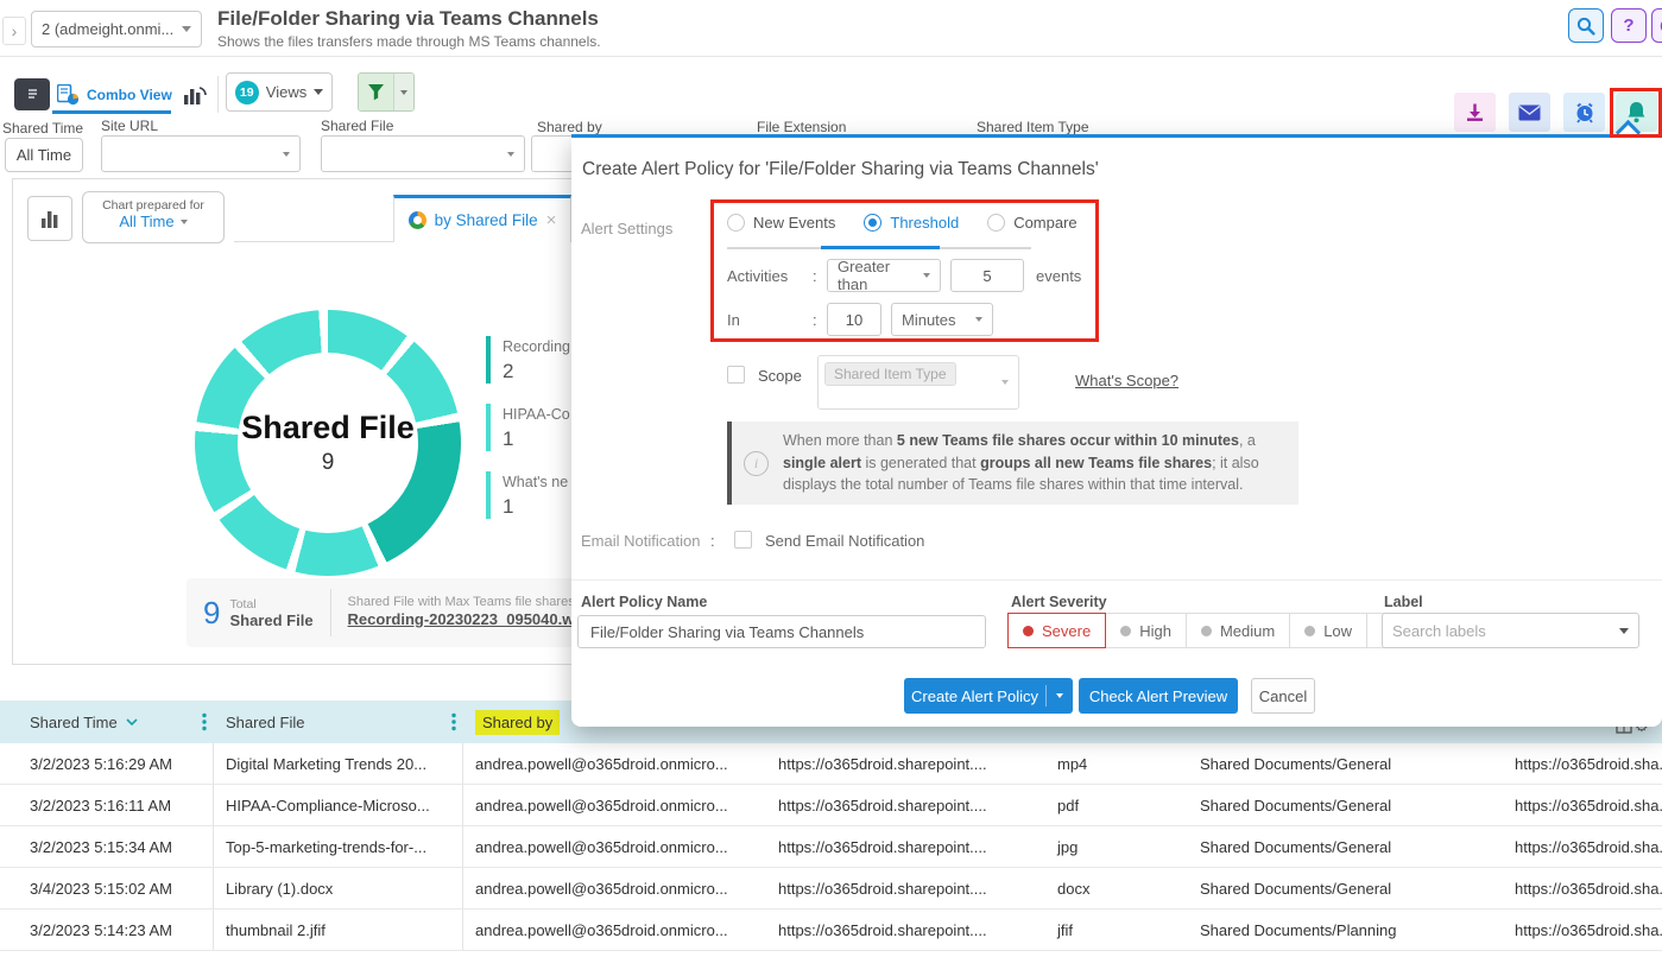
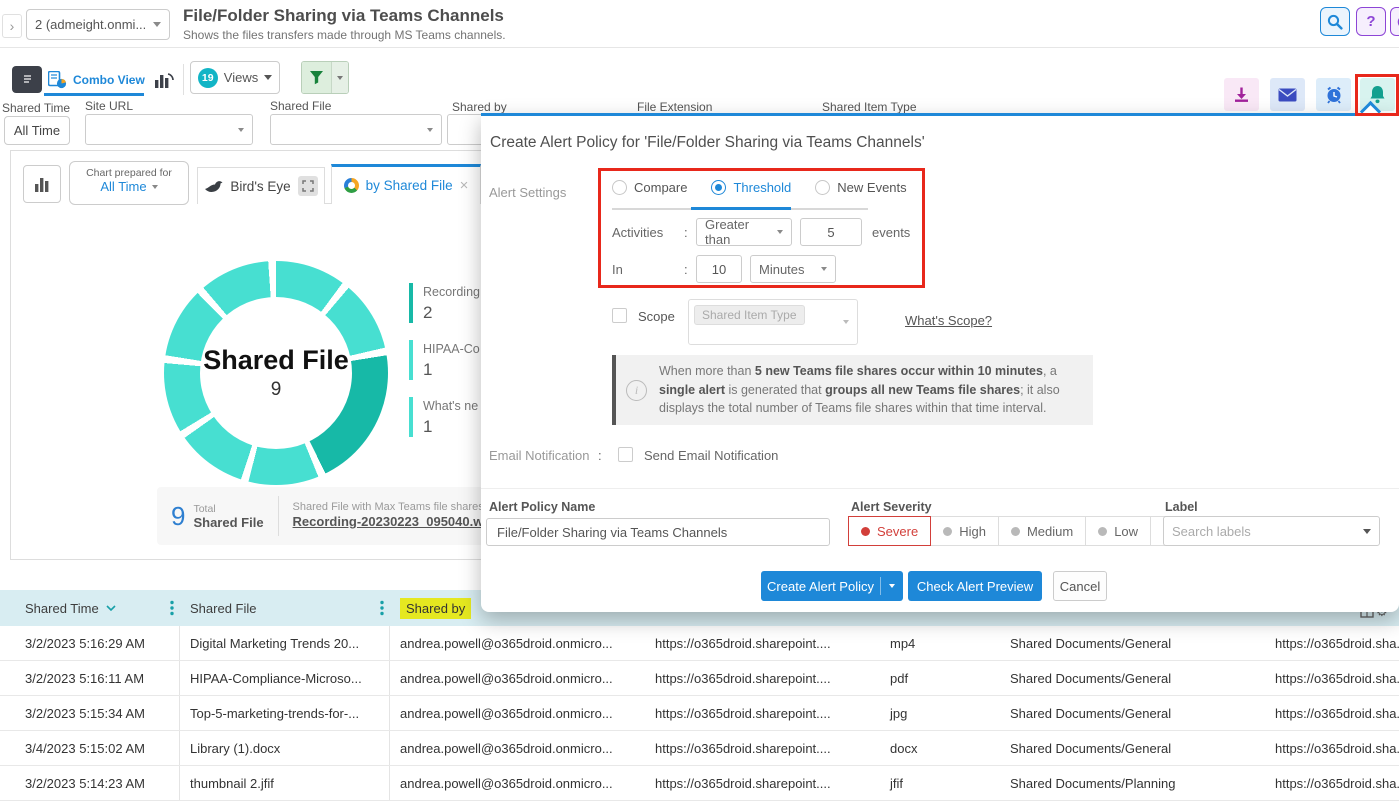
  ›
  2 (admeight.onmi...
  File/Folder Sharing via Teams Channels
  Shows the files transfers made through MS Teams channels.
  ?
  Combo View
  19
  Views
  Shared Time
  All Time
  Site URL
  Shared File
  Shared by
  File Extension
  Shared Item Type
  Chart prepared for
  All Time
+ Bird's Eye
  by Shared File
  ×
  Shared File
  9
  Recording
  2
  HIPAA-Co
  1
  What's ne
  1
  9
  Total
  Shared File
  Shared File with Max Teams file share
  Recording-20230223_095040.w
  Shared Time
  Shared File
  Shared by
  3/2/2023 5:16:29 AM
  Digital Marketing Trends 20...
  andrea.powell@o365droid.onmicro...
  https://o365droid.sharepoint....
  mp4
  Shared Documents/General
  https://o365droid.sha.
  3/2/2023 5:16:11 AM
  HIPAA-Compliance-Microso...
  andrea.powell@o365droid.onmicro...
  https://o365droid.sharepoint....
  pdf
  Shared Documents/General
  https://o365droid.sha.
  3/2/2023 5:15:34 AM
  Top-5-marketing-trends-for-...
  andrea.powell@o365droid.onmicro...
  https://o365droid.sharepoint....
  jpg
  Shared Documents/General
  https://o365droid.sha.
  3/4/2023 5:15:02 AM
  Library (1).docx
  andrea.powell@o365droid.onmicro...
  https://o365droid.sharepoint....
  docx
  Shared Documents/General
  https://o365droid.sha.
  3/2/2023 5:14:23 AM
  thumbnail 2.jfif
  andrea.powell@o365droid.onmicro...
  https://o365droid.sharepoint....
  jfif
  Shared Documents/Planning
  https://o365droid.sha.
  Create Alert Policy for 'File/Folder Sharing via Teams Channels'
  Alert Settings
- New Events
+ Compare
  Threshold
- Compare
+ New Events
  Activities
  :
  Greater than
  5
  events
  In
  :
  10
  Minutes
  Scope
  Shared Item Type
  What's Scope?
  i
  When more than 5 new Teams file shares occur within 10 minutes, a single alert is generated that groups all new Teams file shares; it also displays the total number of Teams file shares within that time interval.
  Email Notification
  :
  Send Email Notification
  Alert Policy Name
  File/Folder Sharing via Teams Channels
  Alert Severity
  Severe
  High
  Medium
  Low
  Label
  Search labels
  Create Alert Policy
  Check Alert Preview
  Cancel
